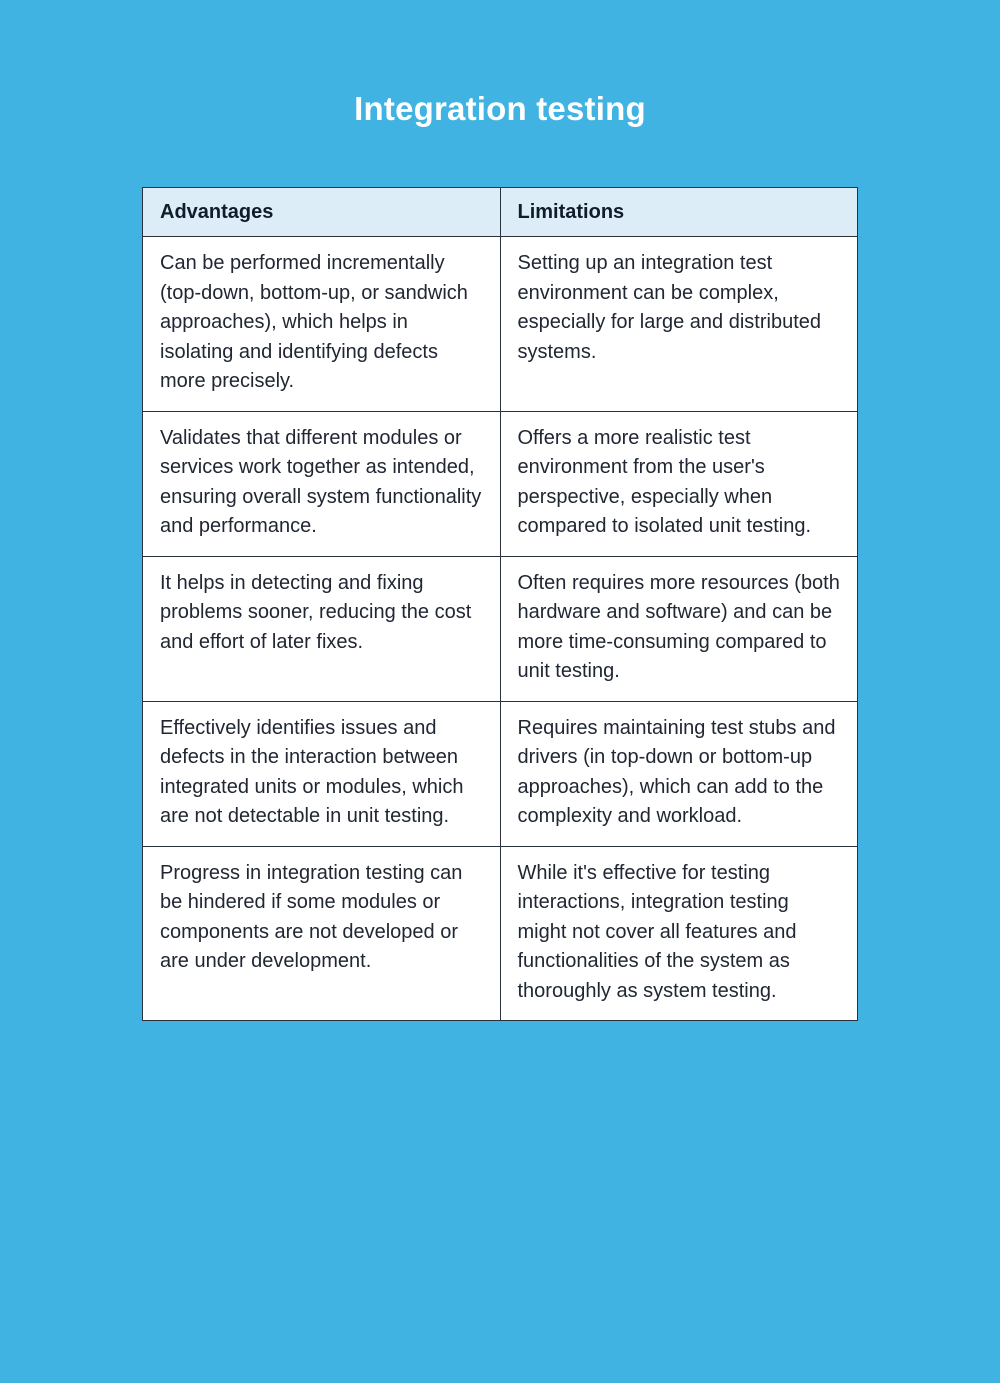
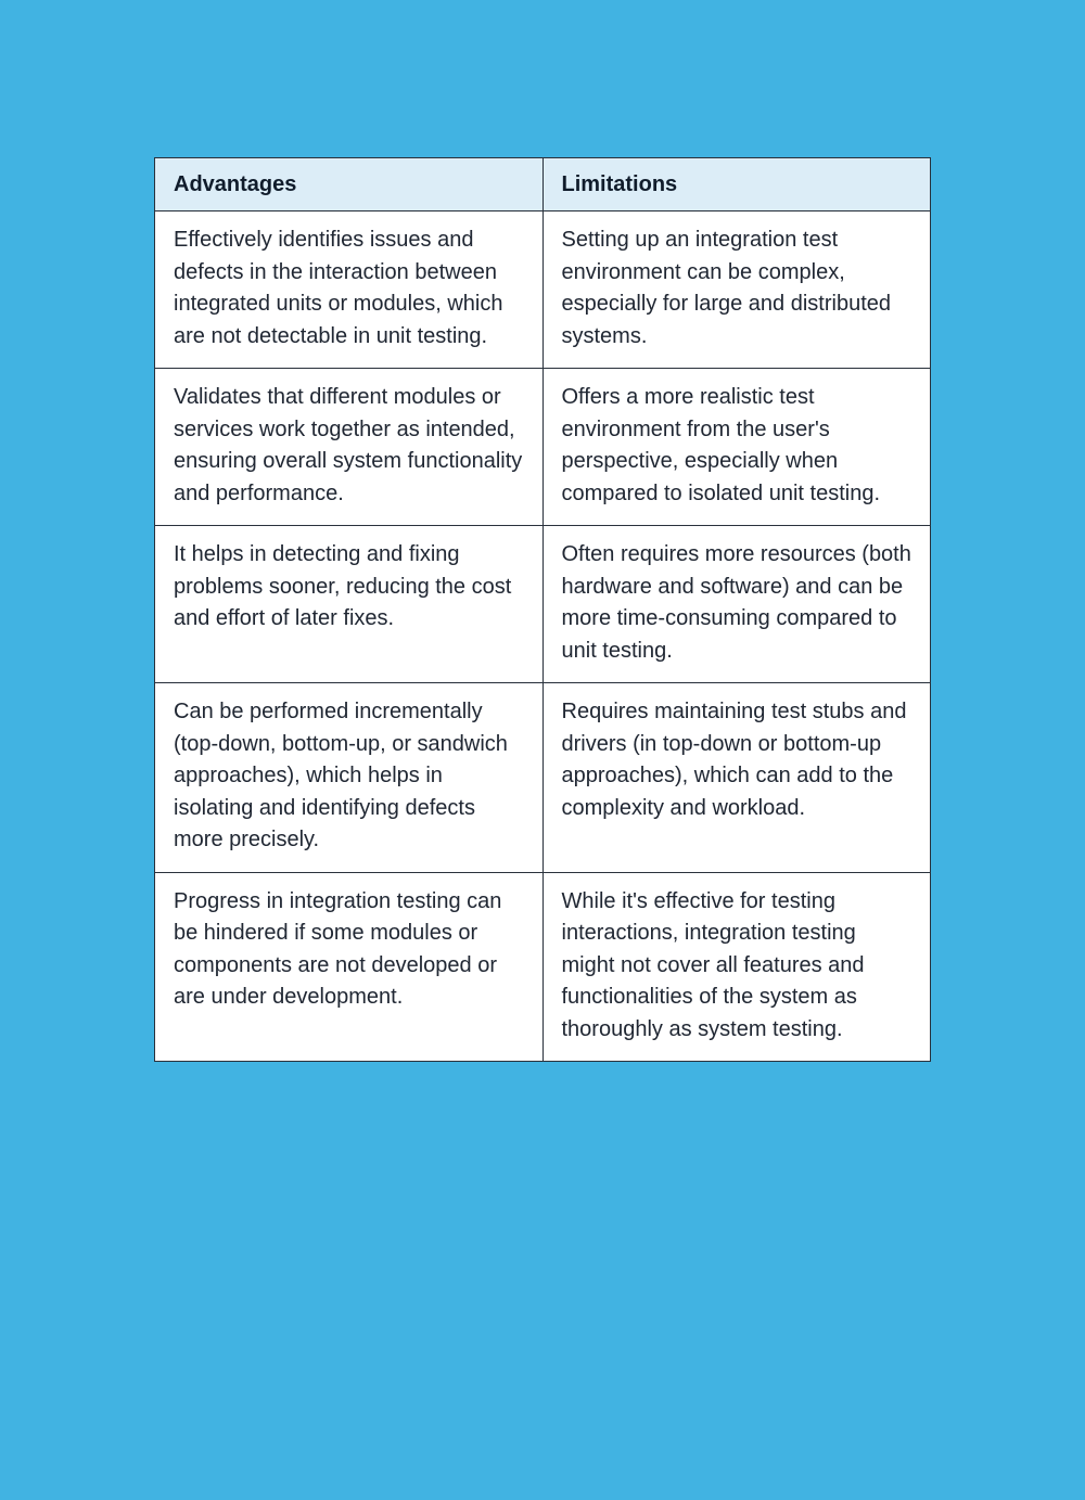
- Integration testing
  Advantages	Limitations
- Can be performed incrementally (top-down, bottom-up, or sandwich approaches), which helps in isolating and identifying defects more precisely.	Setting up an integration test environment can be complex, especially for large and distributed systems.
+ Effectively identifies issues and defects in the interaction between integrated units or modules, which are not detectable in unit testing.	Setting up an integration test environment can be complex, especially for large and distributed systems.
  Validates that different modules or services work together as intended, ensuring overall system functionality and performance.	Offers a more realistic test environment from the user's perspective, especially when compared to isolated unit testing.
  It helps in detecting and fixing problems sooner, reducing the cost and effort of later fixes.	Often requires more resources (both hardware and software) and can be more time-consuming compared to unit testing.
- Effectively identifies issues and defects in the interaction between integrated units or modules, which are not detectable in unit testing.	Requires maintaining test stubs and drivers (in top-down or bottom-up approaches), which can add to the complexity and workload.
+ Can be performed incrementally (top-down, bottom-up, or sandwich approaches), which helps in isolating and identifying defects more precisely.	Requires maintaining test stubs and drivers (in top-down or bottom-up approaches), which can add to the complexity and workload.
  Progress in integration testing can be hindered if some modules or components are not developed or are under development.	While it's effective for testing interactions, integration testing might not cover all features and functionalities of the system as thoroughly as system testing.
